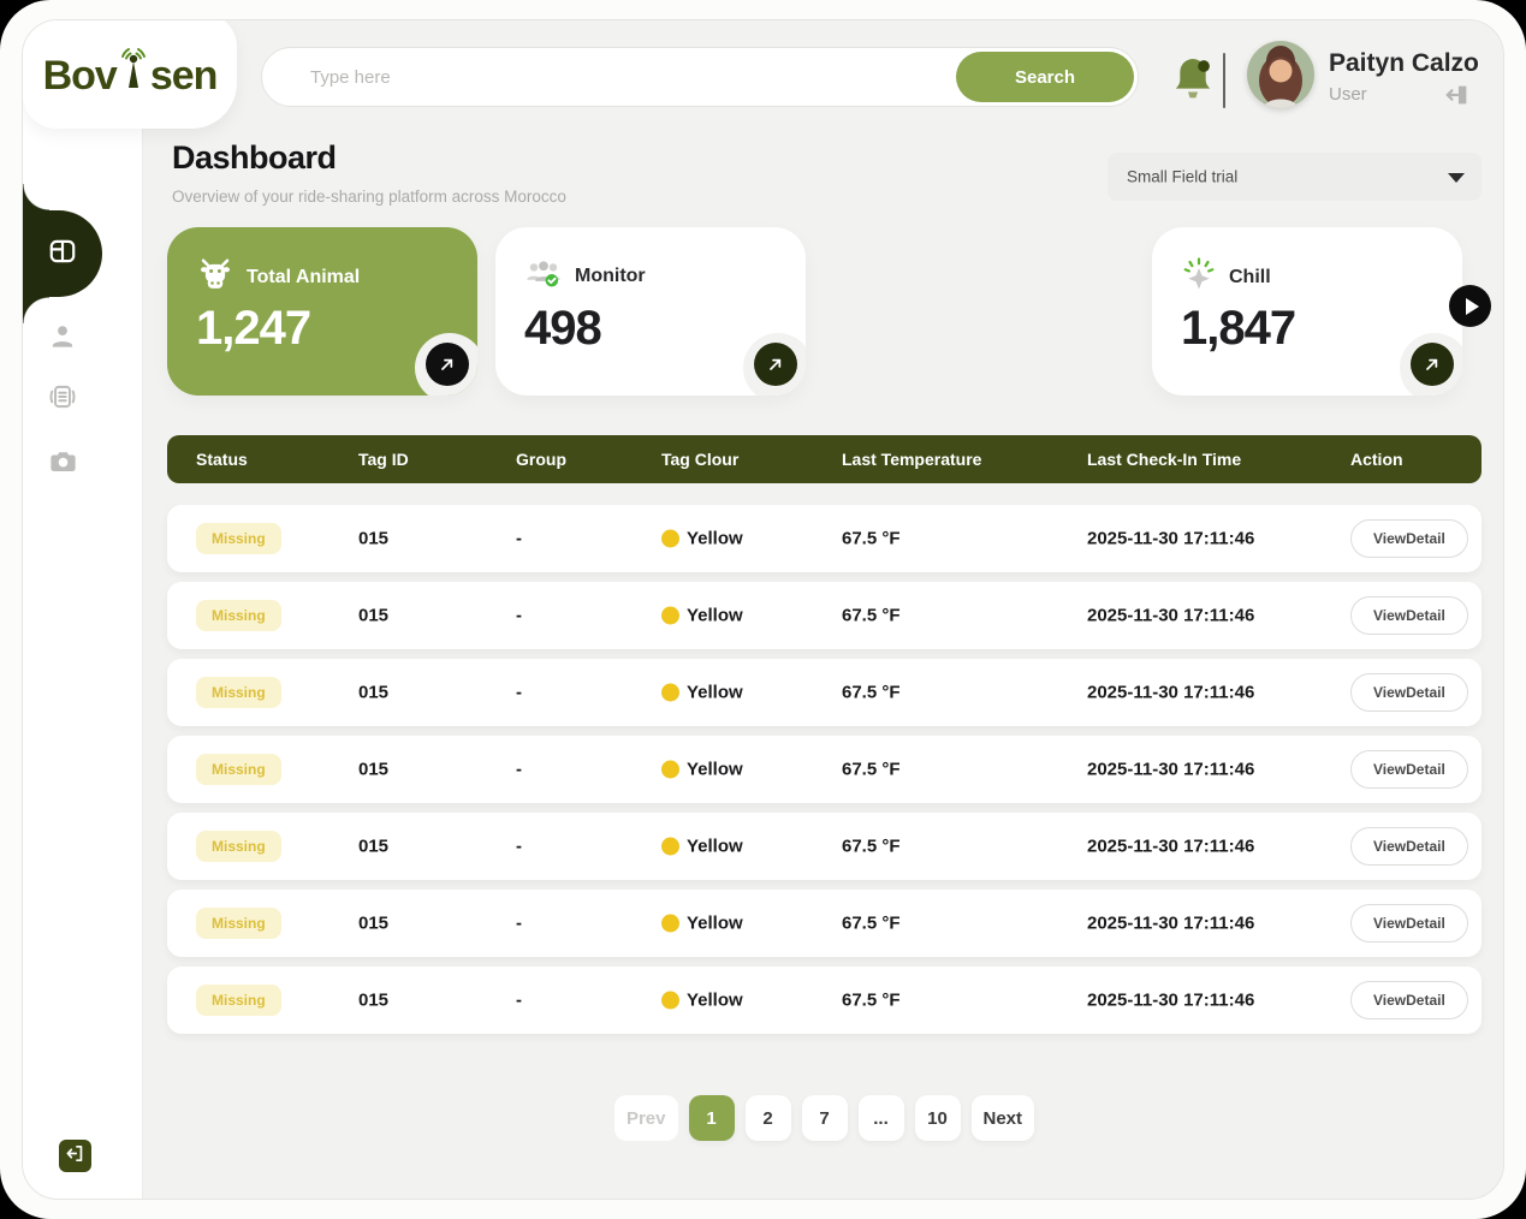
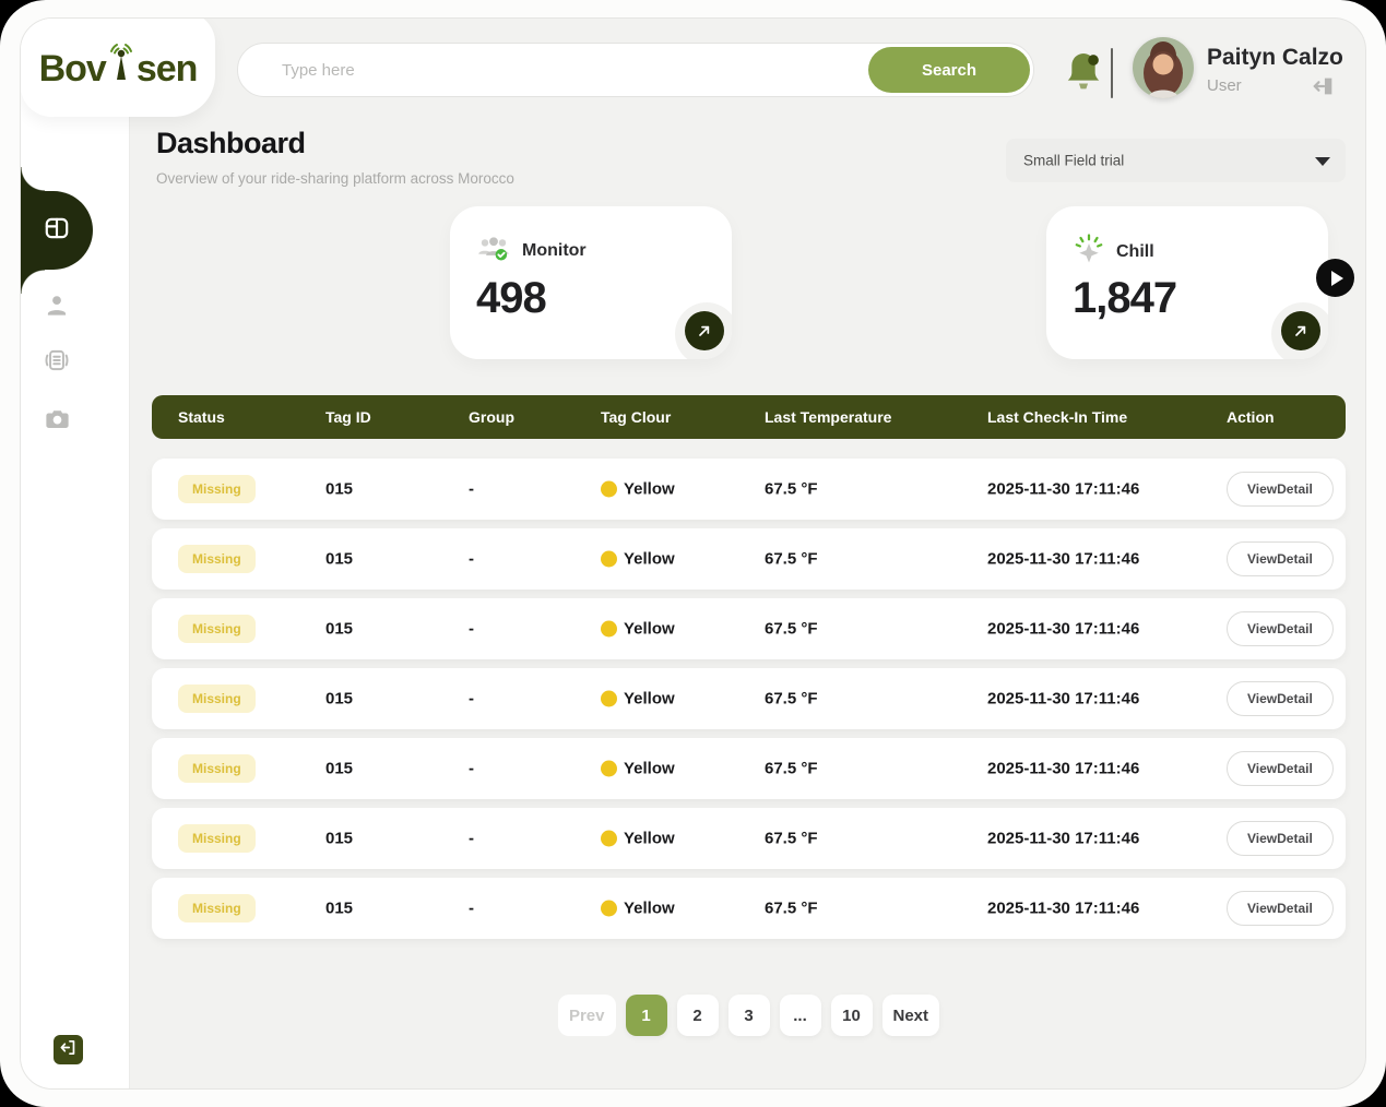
  Bov
  sen
  Type here
  Search
  Paityn Calzo
  User
  Dashboard
  Overview of your ride-sharing platform across Morocco
  Small Field trial
- Total Animal
- 1,247
  Monitor
  498
  Chill
  1,847
  Status
  Tag ID
  Group
  Tag Clour
  Last Temperature
  Last Check-In Time
  Action
  Missing
  015
  -
  Yellow
  67.5 °F
  2025-11-30 17:11:46
  ViewDetail
  Missing
  015
  -
  Yellow
  67.5 °F
  2025-11-30 17:11:46
  ViewDetail
  Missing
  015
  -
  Yellow
  67.5 °F
  2025-11-30 17:11:46
  ViewDetail
  Missing
  015
  -
  Yellow
  67.5 °F
  2025-11-30 17:11:46
  ViewDetail
  Missing
  015
  -
  Yellow
  67.5 °F
  2025-11-30 17:11:46
  ViewDetail
  Missing
  015
  -
  Yellow
  67.5 °F
  2025-11-30 17:11:46
  ViewDetail
  Missing
  015
  -
  Yellow
  67.5 °F
  2025-11-30 17:11:46
  ViewDetail
  Prev
  1
  2
- 7
+ 3
  ...
  10
  Next
